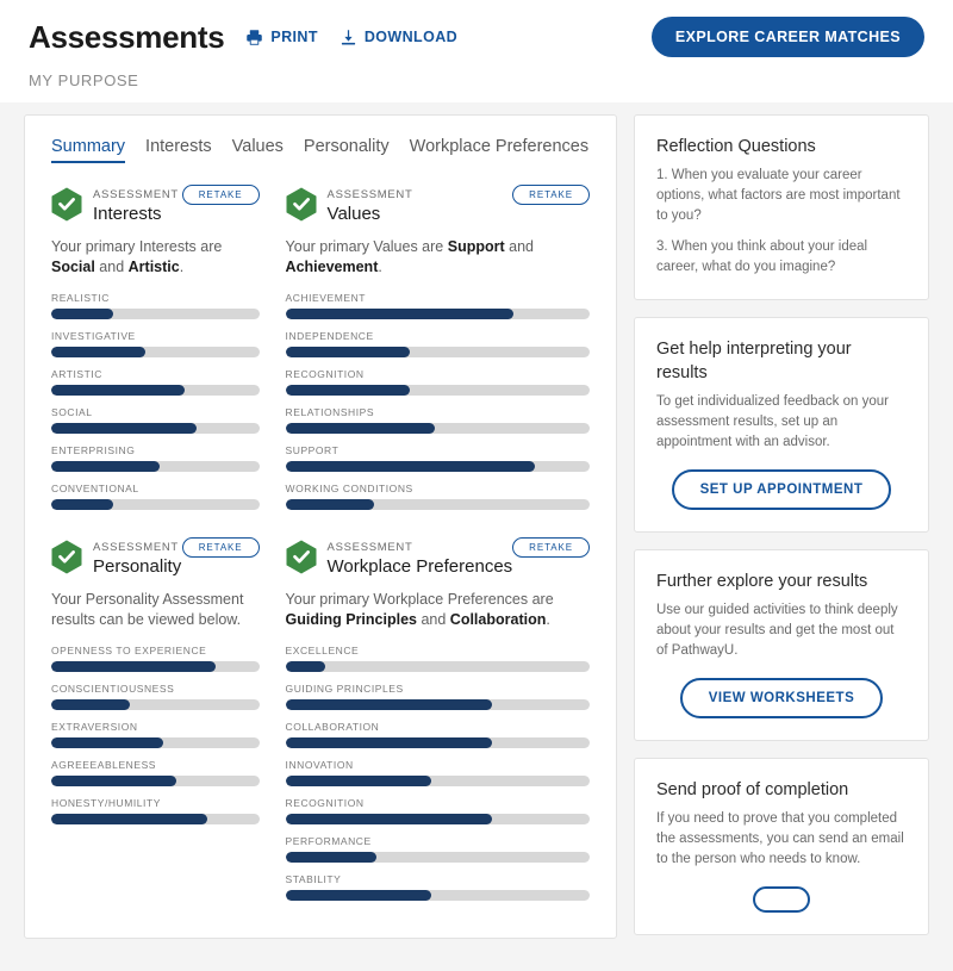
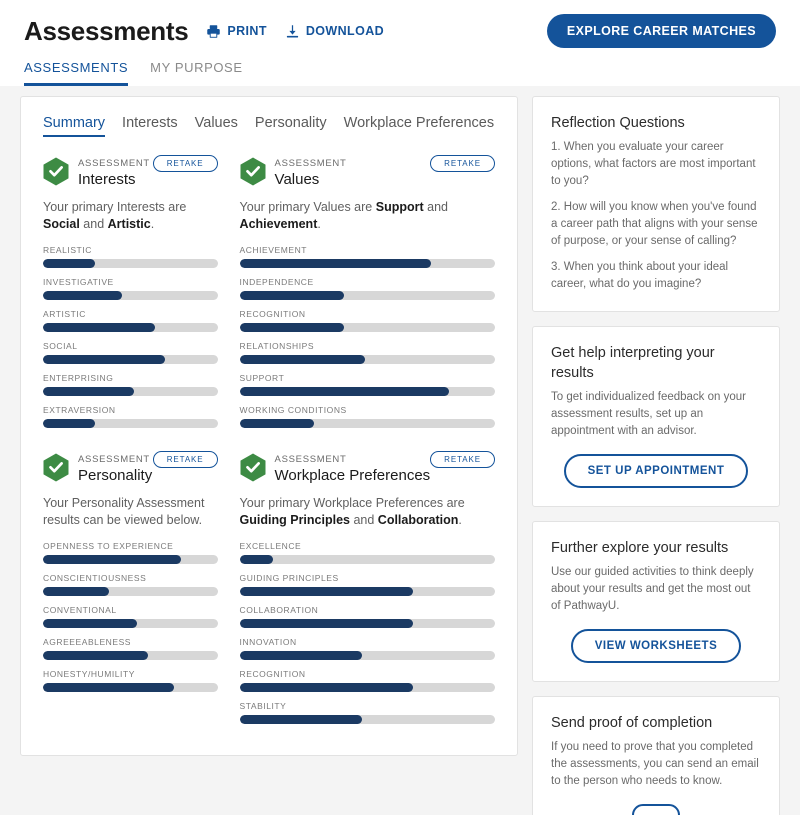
  Assessments
  PRINT
  DOWNLOAD
  EXPLORE CAREER MATCHES
+ ASSESSMENTS
  MY PURPOSE
  Summary
  Interests
  Values
  Personality
  Workplace Preferences
  ASSESSMENT
  Interests
  RETAKE
  Your primary Interests are Social and Artistic.
  REALISTIC
  INVESTIGATIVE
  ARTISTIC
  SOCIAL
  ENTERPRISING
- CONVENTIONAL
+ EXTRAVERSION
  ASSESSMENT
  Values
  RETAKE
  Your primary Values are Support and Achievement.
  ACHIEVEMENT
  INDEPENDENCE
  RECOGNITION
  RELATIONSHIPS
  SUPPORT
  WORKING CONDITIONS
  ASSESSMENT
  Personality
  RETAKE
  Your Personality Assessment results can be viewed below.
  OPENNESS TO EXPERIENCE
  CONSCIENTIOUSNESS
- EXTRAVERSION
+ CONVENTIONAL
  AGREEEABLENESS
  HONESTY/HUMILITY
  ASSESSMENT
  Workplace Preferences
  RETAKE
  Your primary Workplace Preferences are Guiding Principles and Collaboration.
  EXCELLENCE
  GUIDING PRINCIPLES
  COLLABORATION
  INNOVATION
  RECOGNITION
- PERFORMANCE
  STABILITY
  Reflection Questions
  1. When you evaluate your career options, what factors are most important to you?
+ 2. How will you know when you've found a career path that aligns with your sense of purpose, or your sense of calling?
  3. When you think about your ideal career, what do you imagine?
  Get help interpreting your results
  To get individualized feedback on your assessment results, set up an appointment with an advisor.
  SET UP APPOINTMENT
  Further explore your results
  Use our guided activities to think deeply about your results and get the most out of PathwayU.
  VIEW WORKSHEETS
  Send proof of completion
  If you need to prove that you completed the assessments, you can send an email to the person who needs to know.
